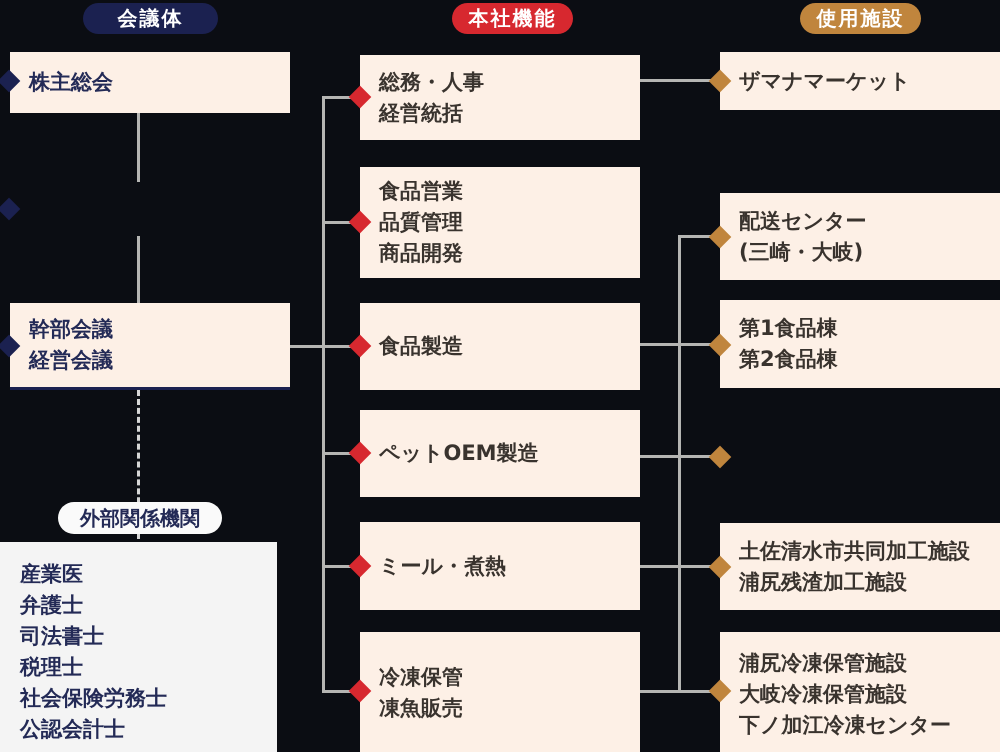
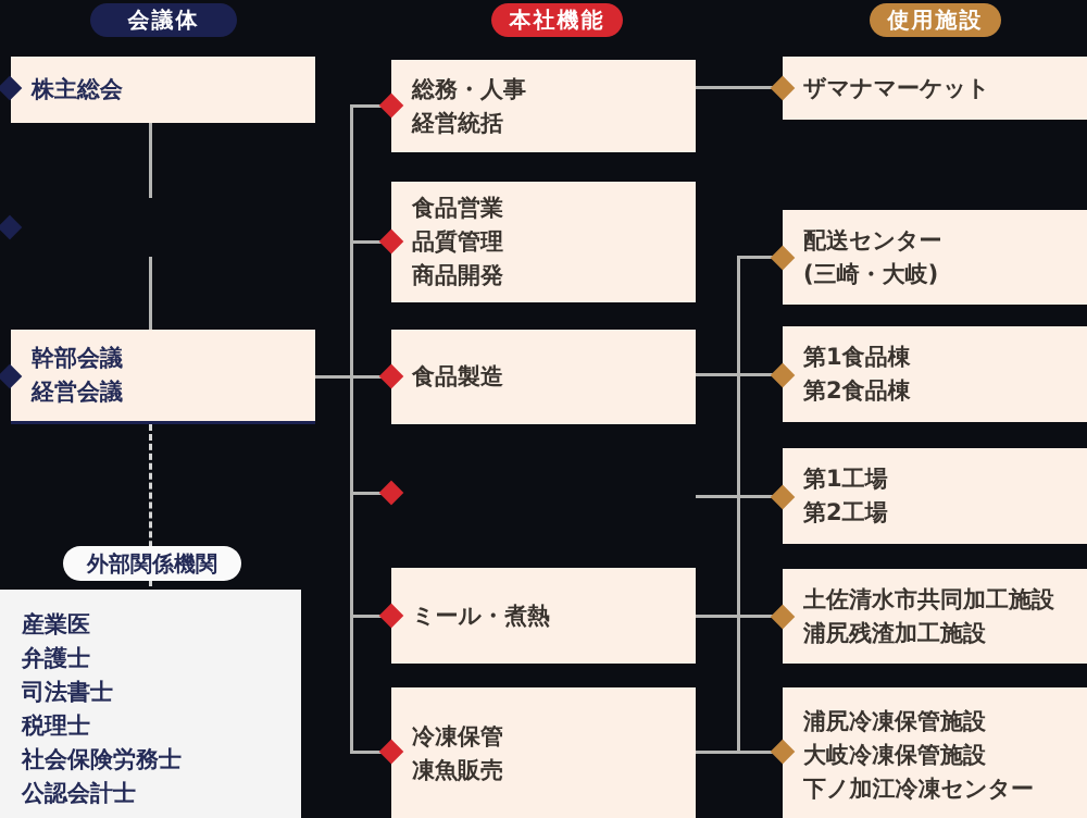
  会議体
  本社機能
  使用施設
  株主総会
  幹部会議
  経営会議
  外部関係機関
  産業医
  弁護士
  司法書士
  税理士
  社会保険労務士
  公認会計士
  総務・人事
  経営統括
  食品営業
  品質管理
  商品開発
  食品製造
- ペットOEM製造
  ミール・煮熱
  冷凍保管
  凍魚販売
  ザマナマーケット
  配送センター
  (三崎・大岐)
  第1食品棟
  第2食品棟
+ 第1工場
+ 第2工場
  土佐清水市共同加工施設
  浦尻残渣加工施設
  浦尻冷凍保管施設
  大岐冷凍保管施設
  下ノ加江冷凍センター
